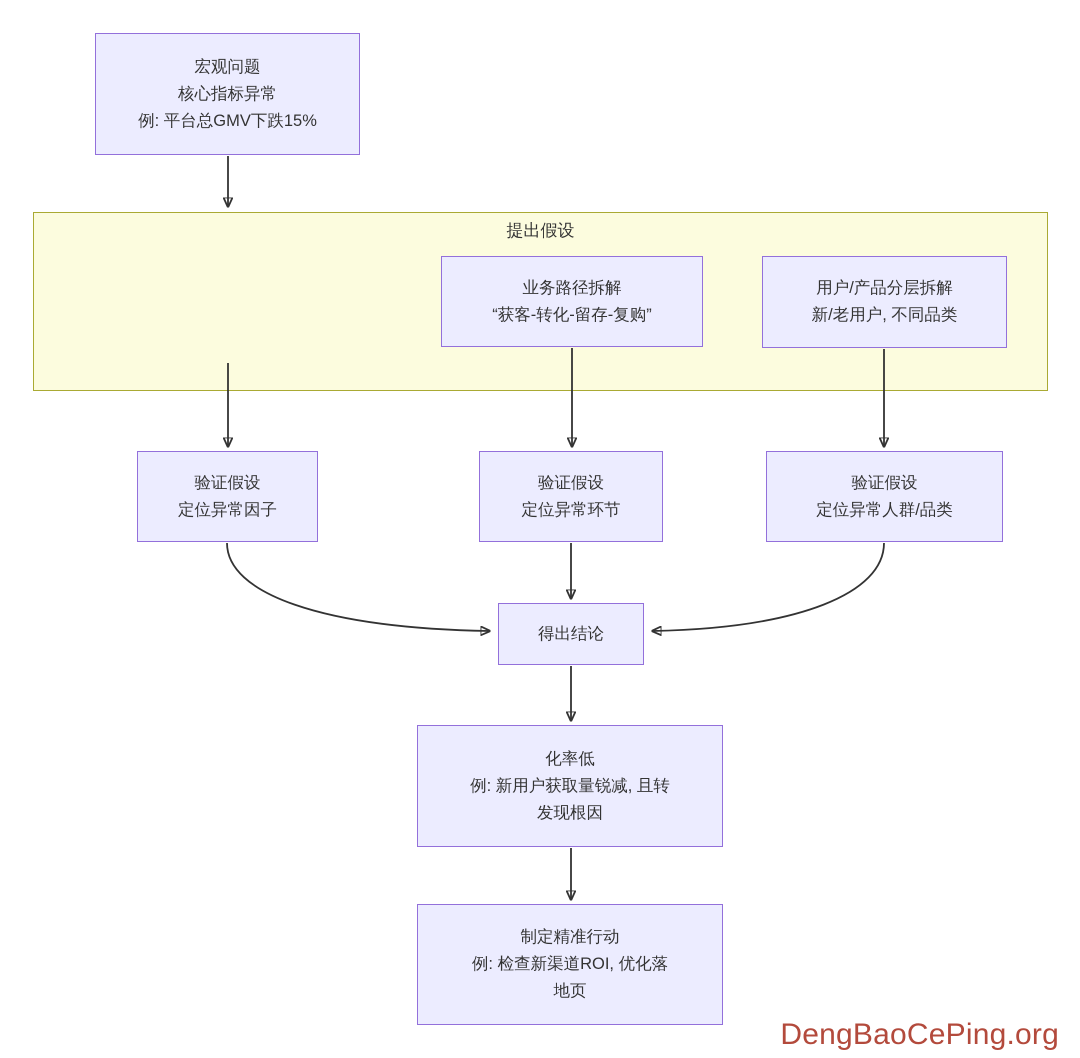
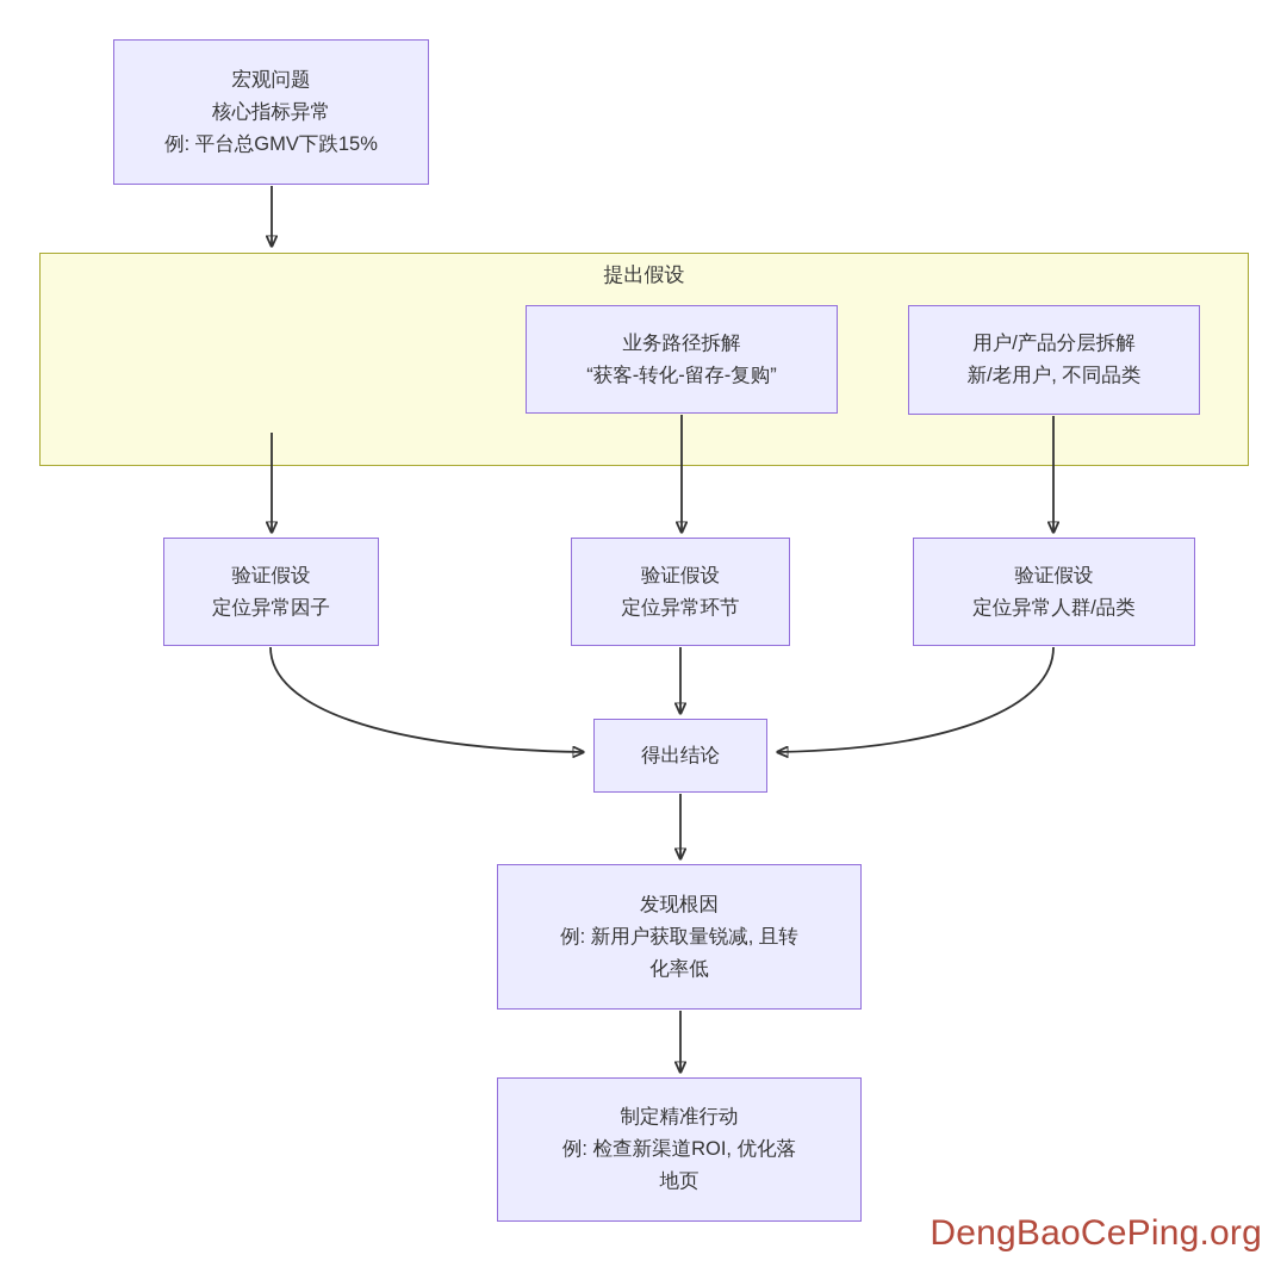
  提出假设
  宏观问题
  核心指标异常
  例: 平台总GMV下跌15%
  业务路径拆解
  “获客-转化-留存-复购”
  用户/产品分层拆解
  新/老用户, 不同品类
  验证假设
  定位异常因子
  验证假设
  定位异常环节
  验证假设
  定位异常人群/品类
  得出结论
- 化率低
+ 发现根因
  例: 新用户获取量锐减, 且转
- 发现根因
+ 化率低
  制定精准行动
  例: 检查新渠道ROI, 优化落
  地页
  DengBaoCePing.org
